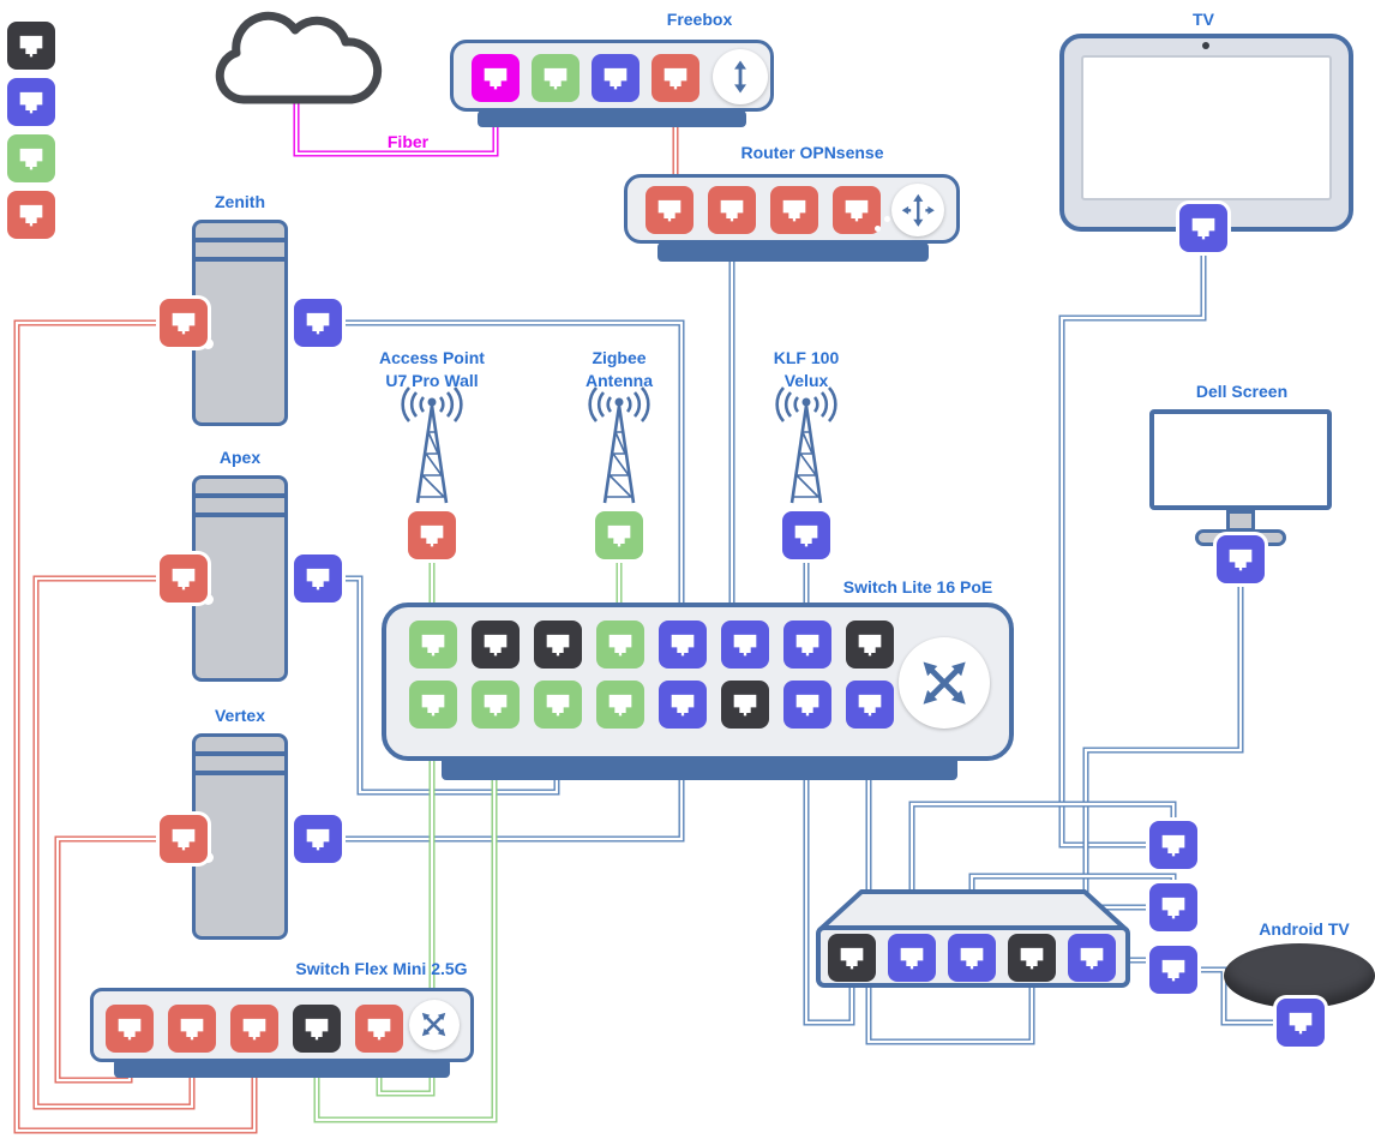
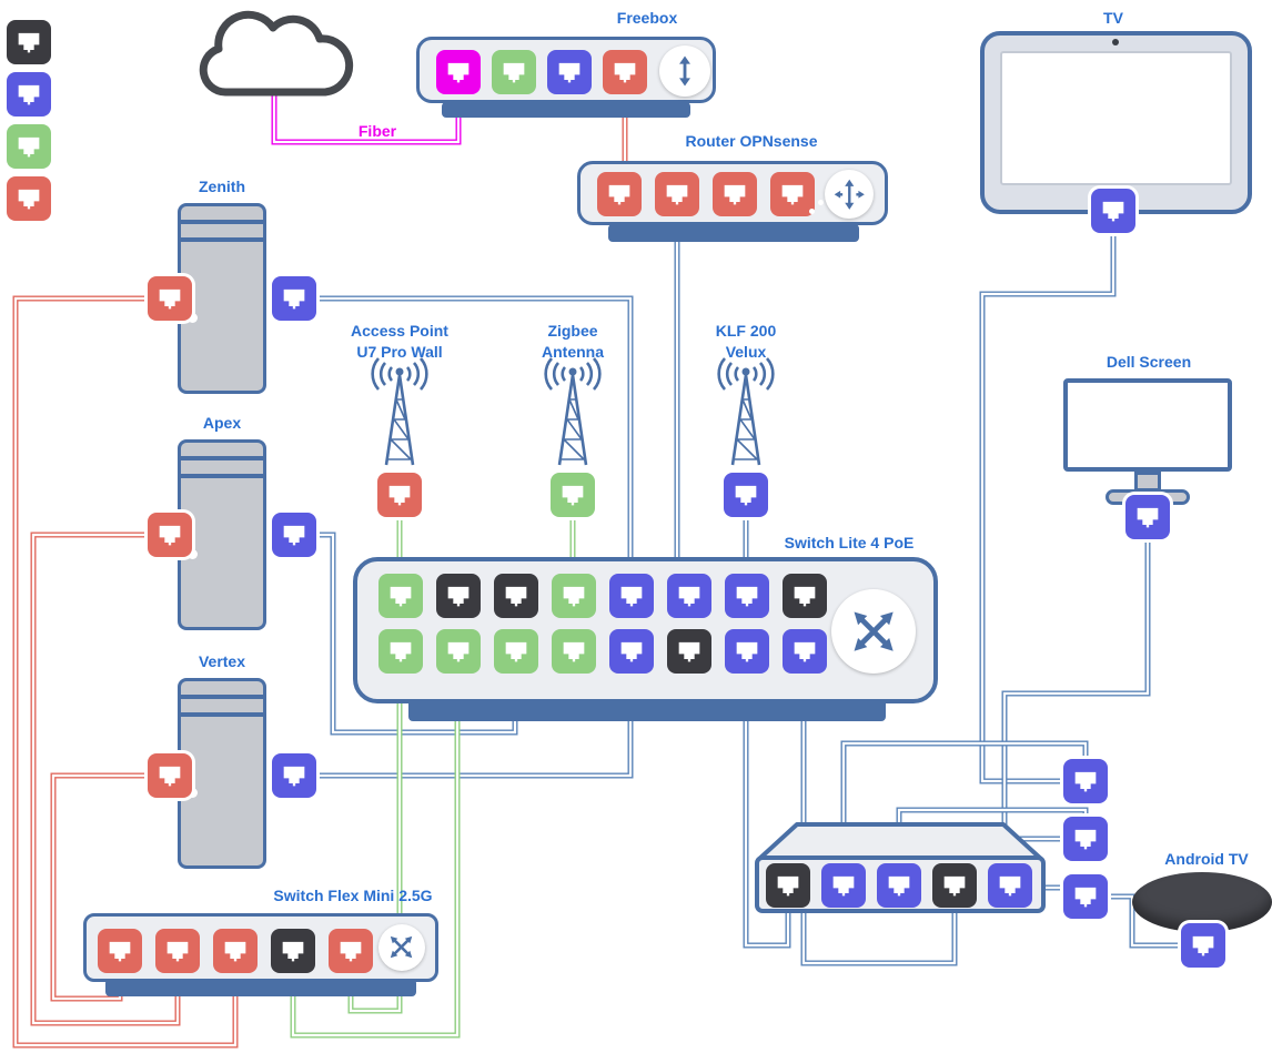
  Fiber
  Freebox
  Router OPNsense
  TV
  Zenith
  Apex
  Vertex
  Access Point
  U7 Pro Wall
  Zigbee
  Antenna
- KLF 100
+ KLF 200
  Velux
- Switch Lite 16 PoE
+ Switch Lite 4 PoE
  Dell Screen
  Switch Flex Mini 2.5G
  Android TV
